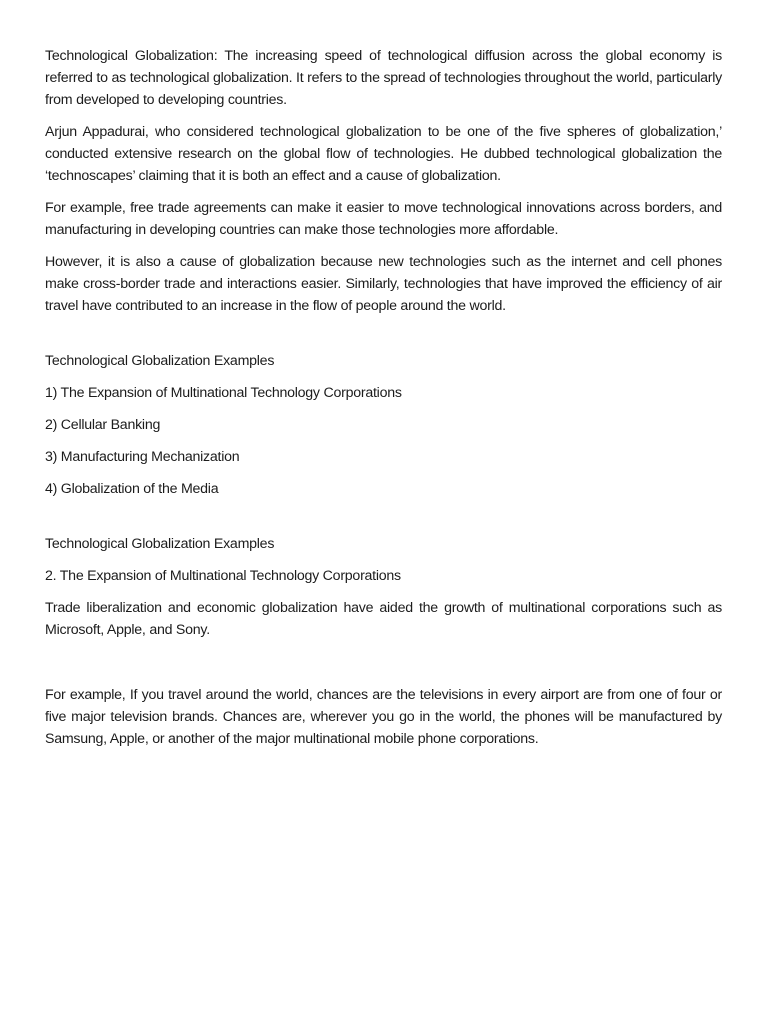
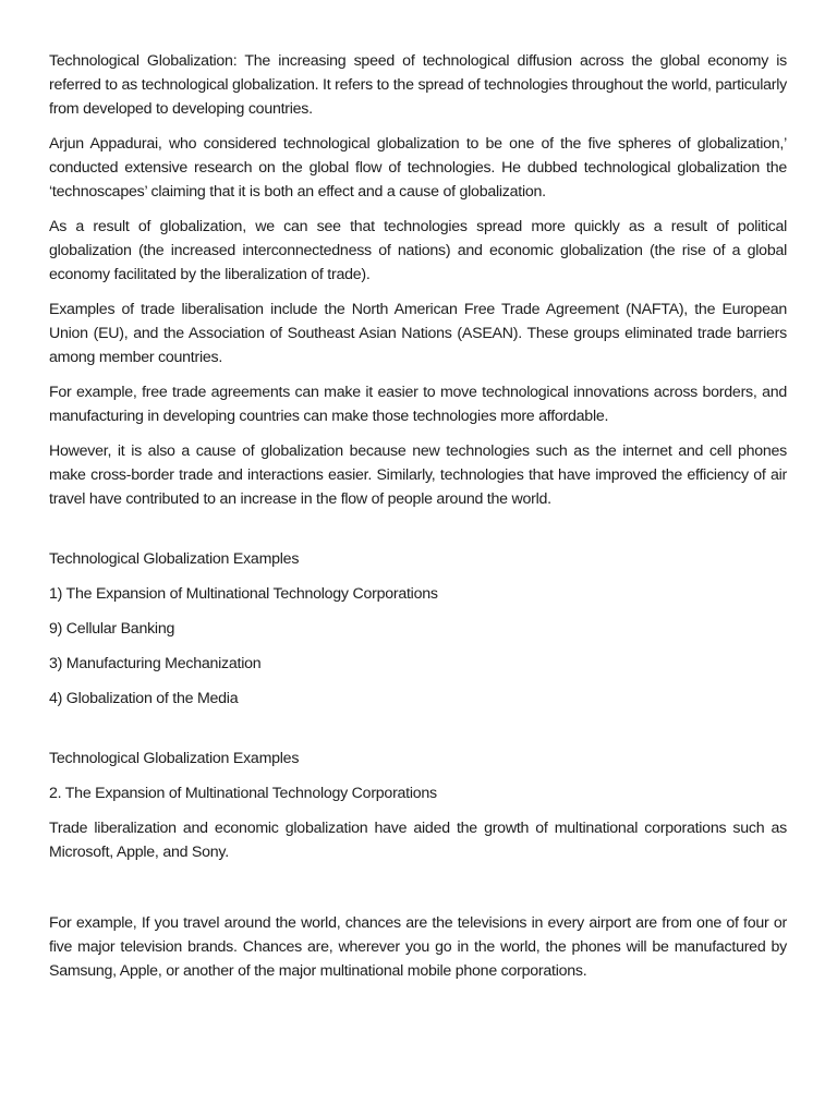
  Technological Globalization: The increasing speed of technological diffusion across the global economy is referred to as technological globalization. It refers to the spread of technologies throughout the world, particularly from developed to developing countries.
  Arjun Appadurai, who considered technological globalization to be one of the five spheres of globalization,’ conducted extensive research on the global flow of technologies. He dubbed technological globalization the ‘technoscapes’ claiming that it is both an effect and a cause of globalization.
+ As a result of globalization, we can see that technologies spread more quickly as a result of political globalization (the increased interconnectedness of nations) and economic globalization (the rise of a global economy facilitated by the liberalization of trade).
+ Examples of trade liberalisation include the North American Free Trade Agreement (NAFTA), the European Union (EU), and the Association of Southeast Asian Nations (ASEAN). These groups eliminated trade barriers among member countries.
  For example, free trade agreements can make it easier to move technological innovations across borders, and manufacturing in developing countries can make those technologies more affordable.
  However, it is also a cause of globalization because new technologies such as the internet and cell phones make cross-border trade and interactions easier. Similarly, technologies that have improved the efficiency of air travel have contributed to an increase in the flow of people around the world.
  Technological Globalization Examples
  1) The Expansion of Multinational Technology Corporations
- 2) Cellular Banking
+ 9) Cellular Banking
  3) Manufacturing Mechanization
  4) Globalization of the Media
  Technological Globalization Examples
  2. The Expansion of Multinational Technology Corporations
  Trade liberalization and economic globalization have aided the growth of multinational corporations such as Microsoft, Apple, and Sony.
  For example, If you travel around the world, chances are the televisions in every airport are from one of four or five major television brands. Chances are, wherever you go in the world, the phones will be manufactured by Samsung, Apple, or another of the major multinational mobile phone corporations.
